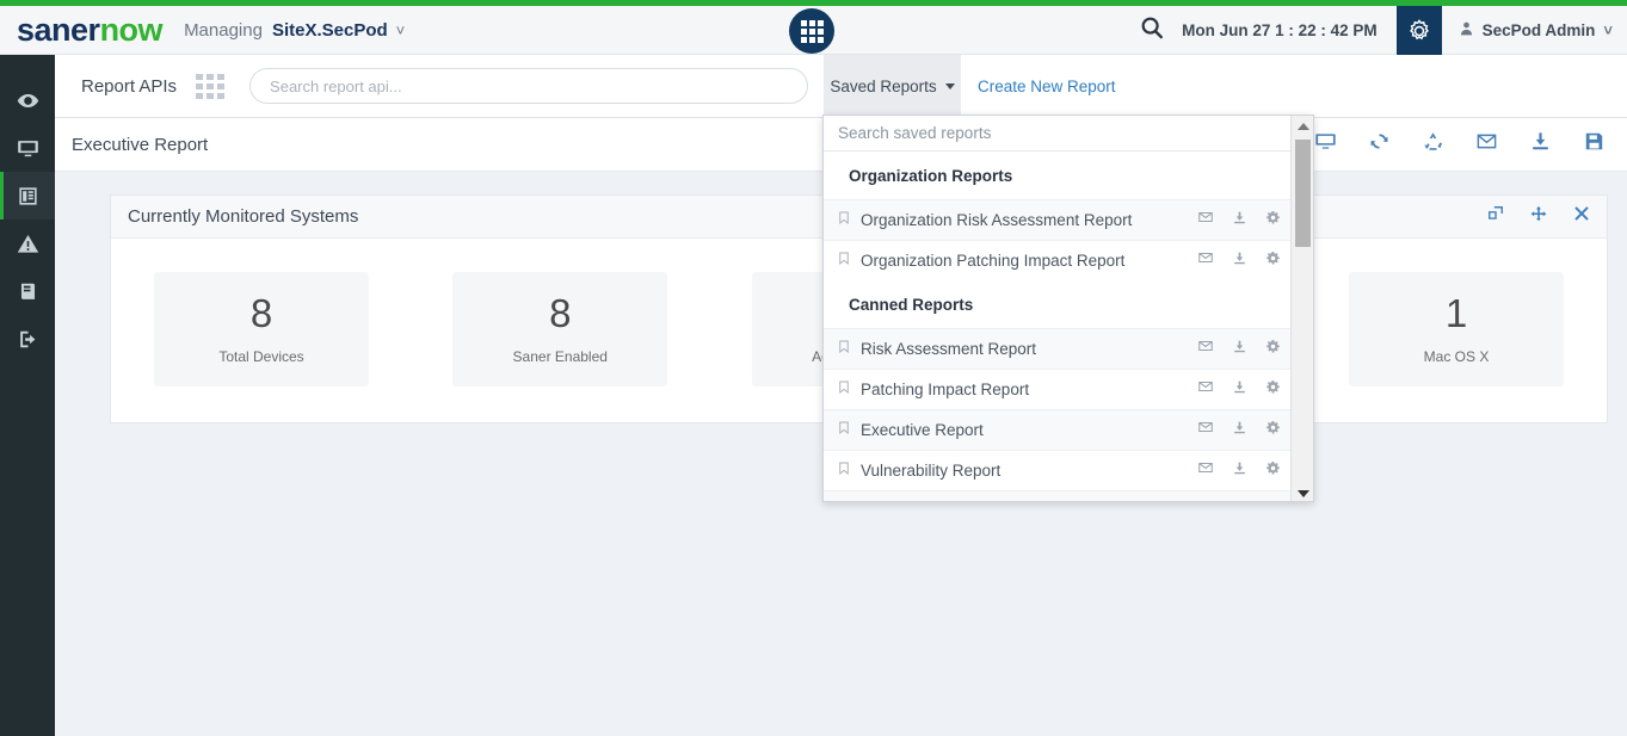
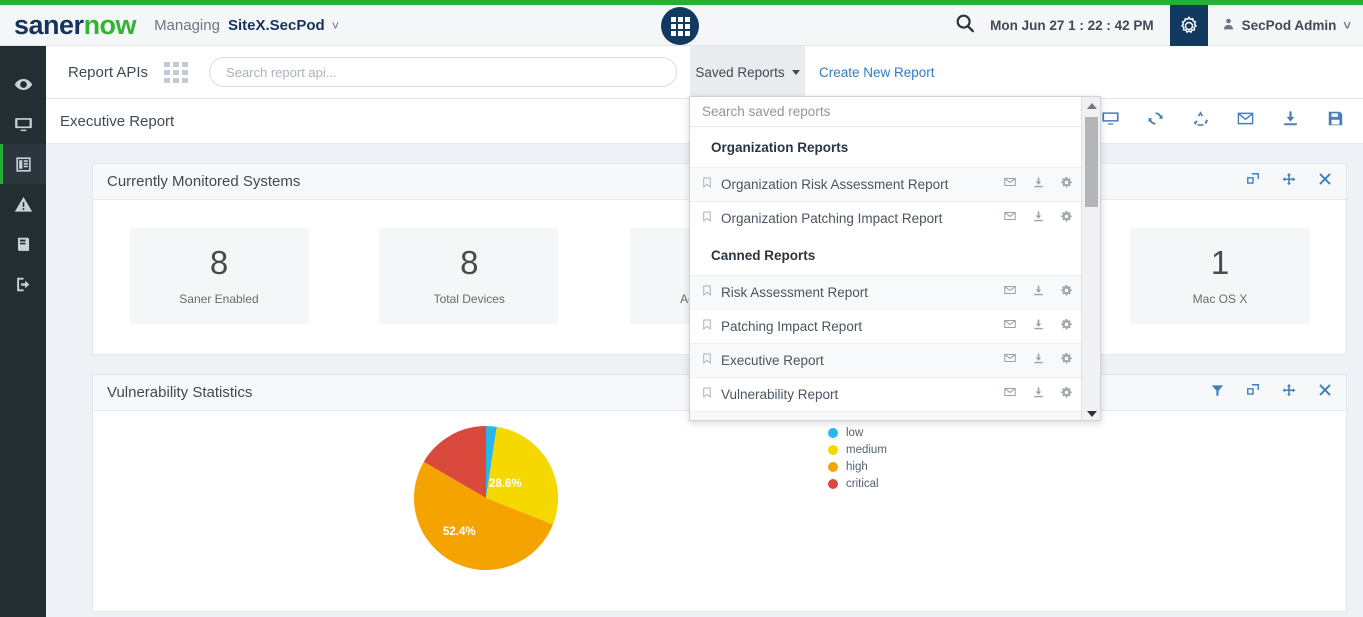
  sanernow
  Managing
  SiteX.SecPod
  ˅
  Mon Jun 27 1 : 22 : 42 PM
  SecPod Admin
  ˅
  Report APIs
  Search report api...
  Saved Reports
  Create New Report
  Executive Report
  Currently Monitored Systems
  8
- Total Devices
+ Saner Enabled
  8
- Saner Enabled
+ Total Devices
  1
  Mac OS X
+ Vulnerability Statistics
+ 28.6%
+ 52.4%
+ low
+ medium
+ high
+ critical
  Search saved reports
  Organization Reports
  Organization Risk Assessment Report
  Organization Patching Impact Report
  Canned Reports
  Risk Assessment Report
  Patching Impact Report
  Executive Report
  Vulnerability Report
